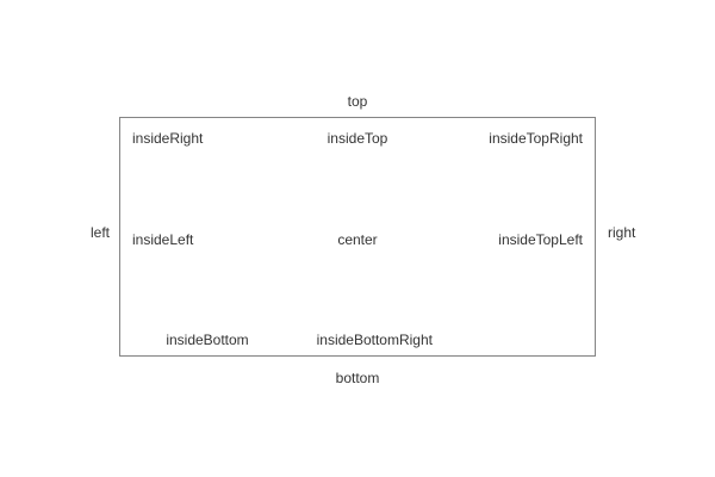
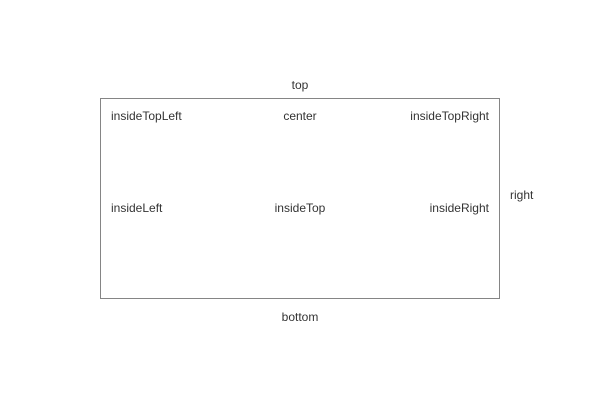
  top
- left
- insideRight
+ insideTopLeft
- insideTop
+ center
  insideTopRight
  insideLeft
- center
+ insideTop
- insideTopLeft
+ insideRight
- insideBottom
- insideBottomRight
  right
  bottom
